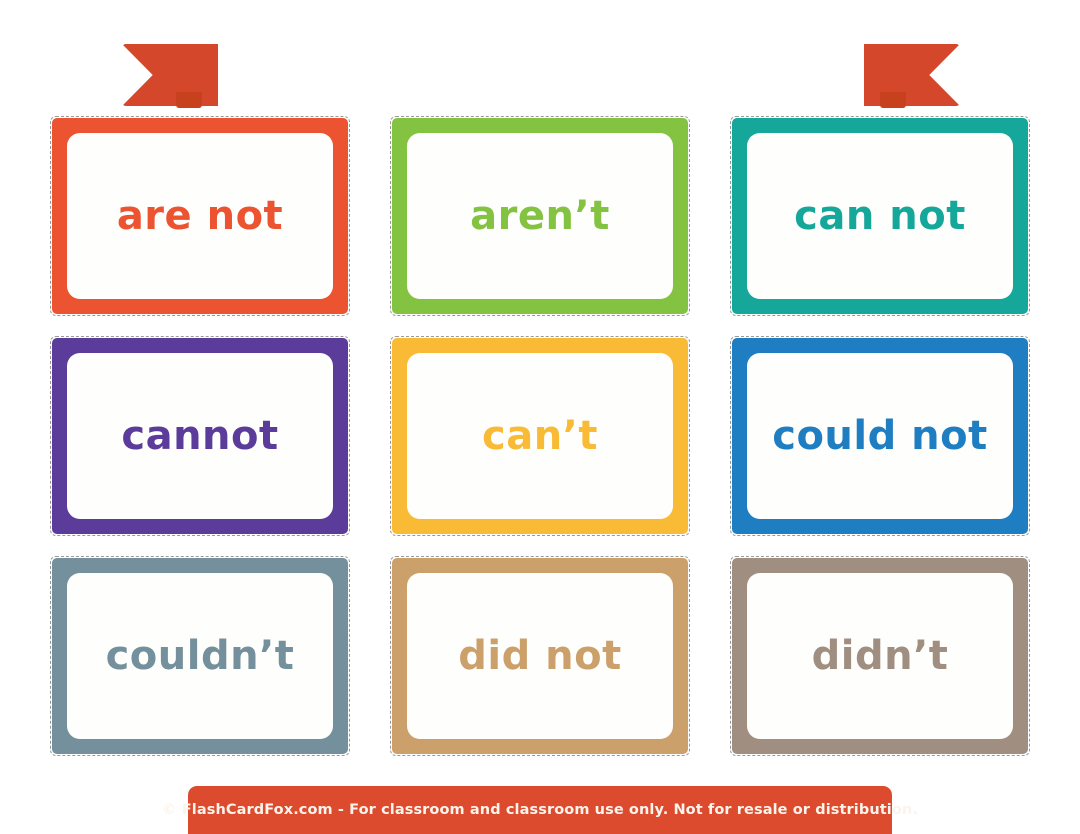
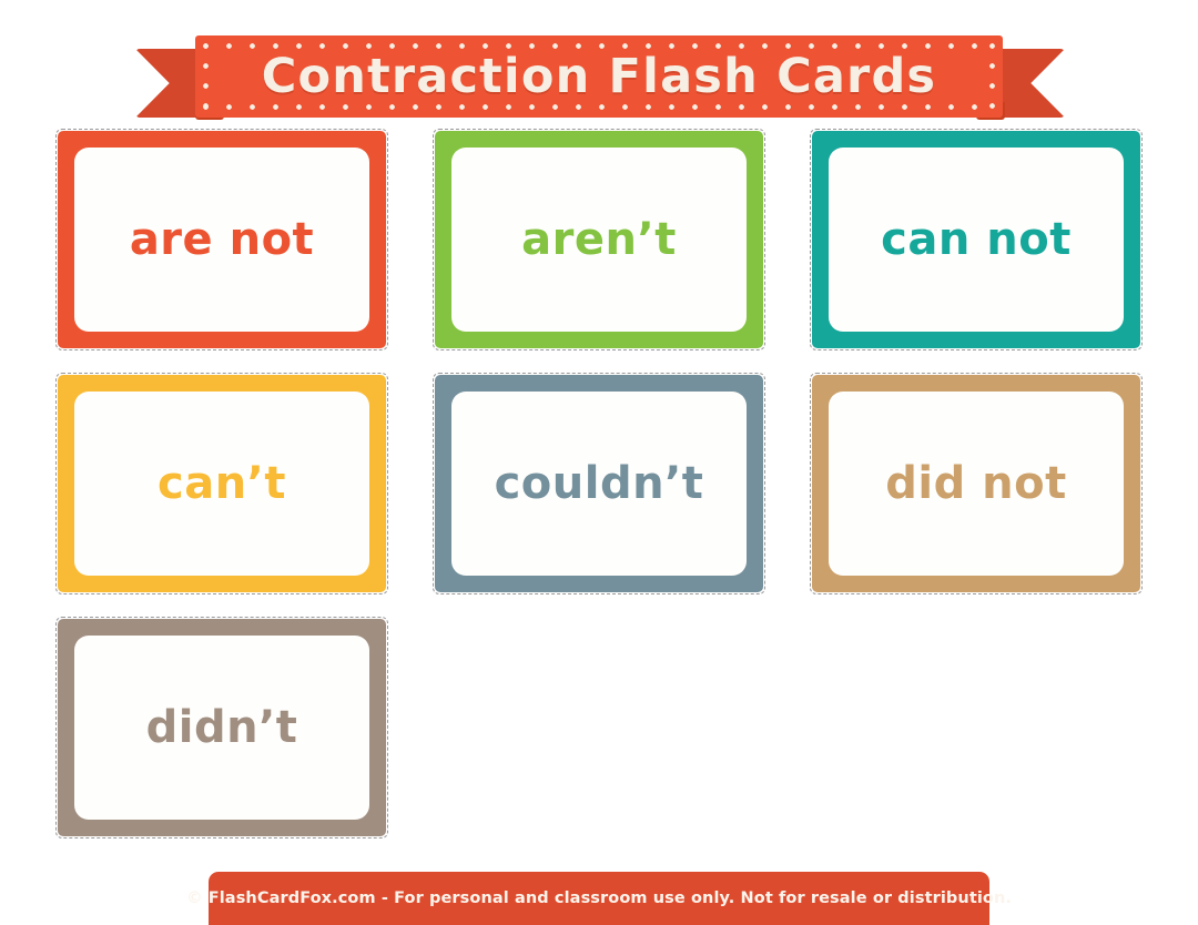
+ Contraction Flash Cards
  are not
  aren’t
  can not
- cannot
  can’t
- could not
  couldn’t
  did not
  didn’t
- © FlashCardFox.com - For classroom and classroom use only. Not for resale or distribution.
+ © FlashCardFox.com - For personal and classroom use only. Not for resale or distribution.
